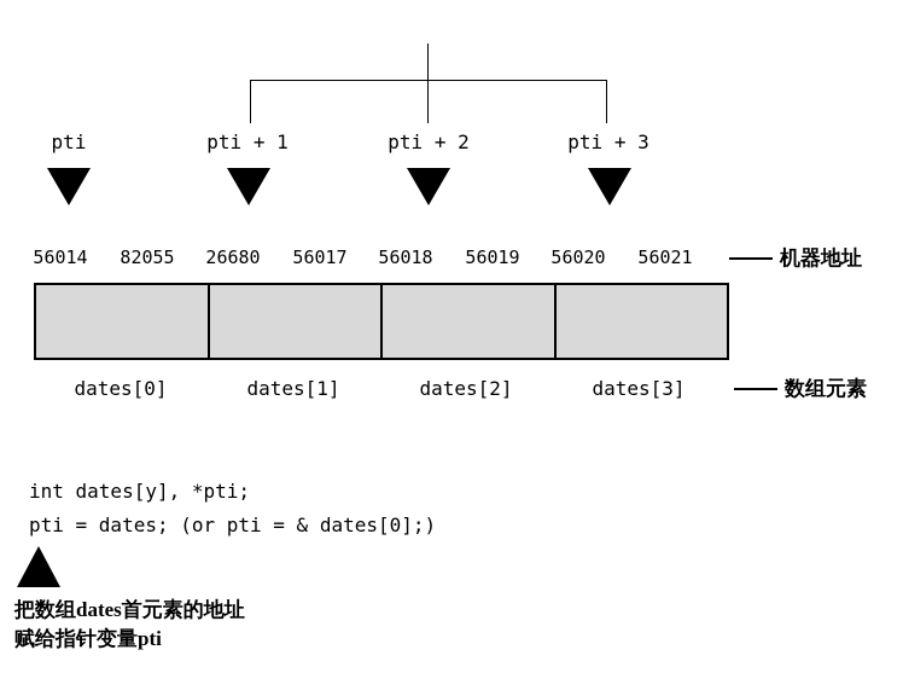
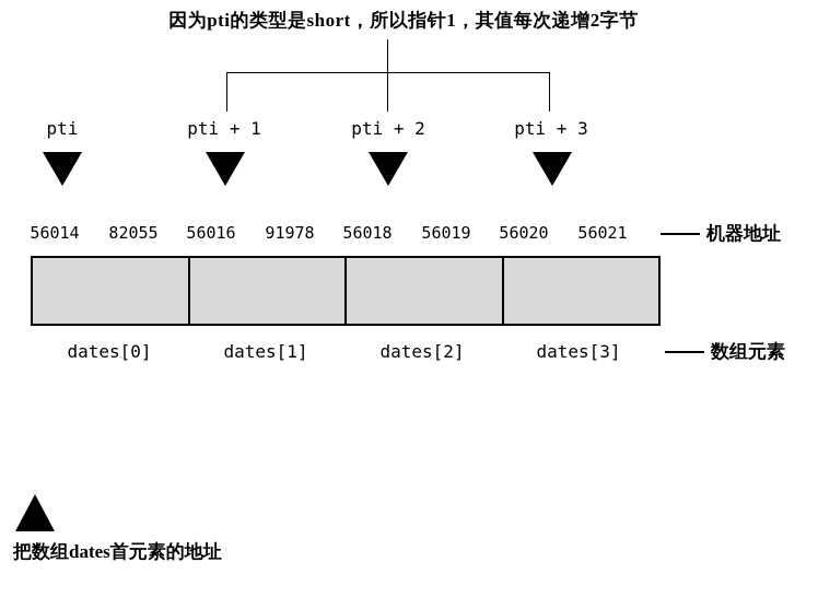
+ 因为pti的类型是short，所以指针1，其值每次递增2字节
  pti
  pti + 1
  pti + 2
  pti + 3
  56014
  82055
- 26680
+ 56016
- 56017
+ 91978
  56018
  56019
  56020
  56021
  机器地址
  dates[0]
  dates[1]
  dates[2]
  dates[3]
  数组元素
- int dates[y], *pti;
- pti = dates; (or pti = & dates[0];)
  把数组dates首元素的地址
- 赋给指针变量pti
